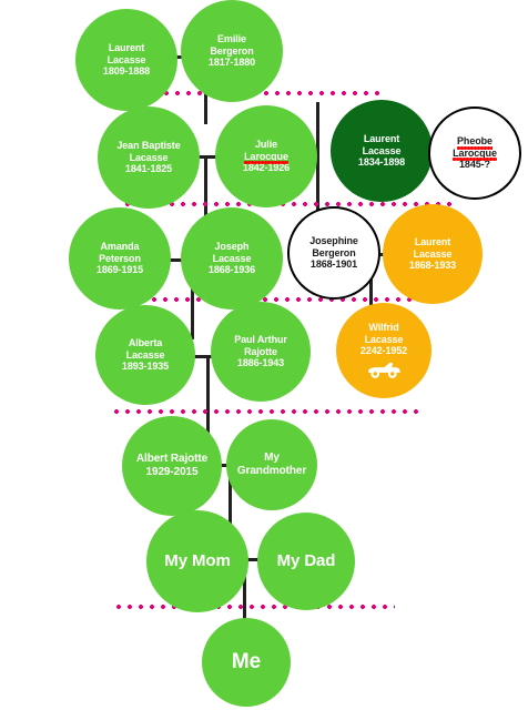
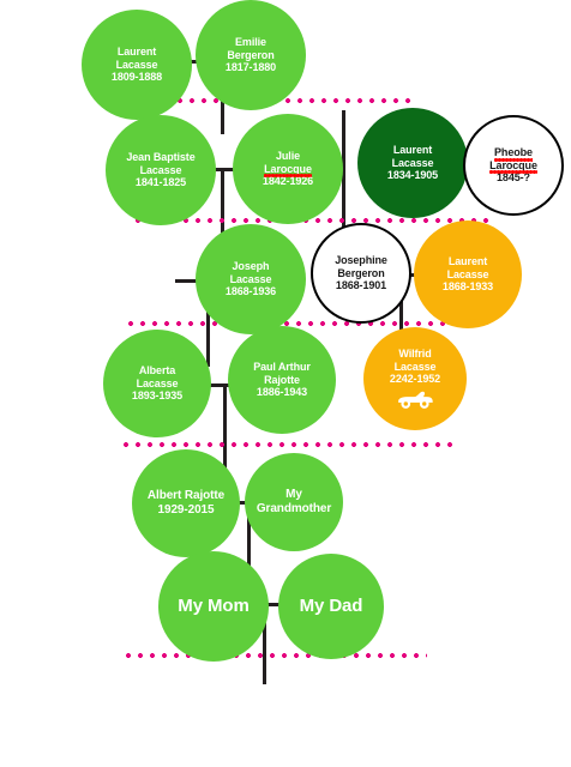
  Laurent
  Lacasse
  1809-1888
  Emilie
  Bergeron
  1817-1880
  Jean Baptiste
  Lacasse
  1841-1825
  Julie
  Larocque
  1842-1926
  Laurent
  Lacasse
- 1834-1898
+ 1834-1905
  Pheobe
  Larocque
  1845-?
- Amanda
- Peterson
- 1869-1915
  Joseph
  Lacasse
  1868-1936
  Josephine
  Bergeron
  1868-1901
  Laurent
  Lacasse
  1868-1933
  Alberta
  Lacasse
  1893-1935
  Paul Arthur
  Rajotte
  1886-1943
  Wilfrid
  Lacasse
  2242-1952
  Albert Rajotte
  1929-2015
  My Grandmother
  My Mom
  My Dad
- Me
